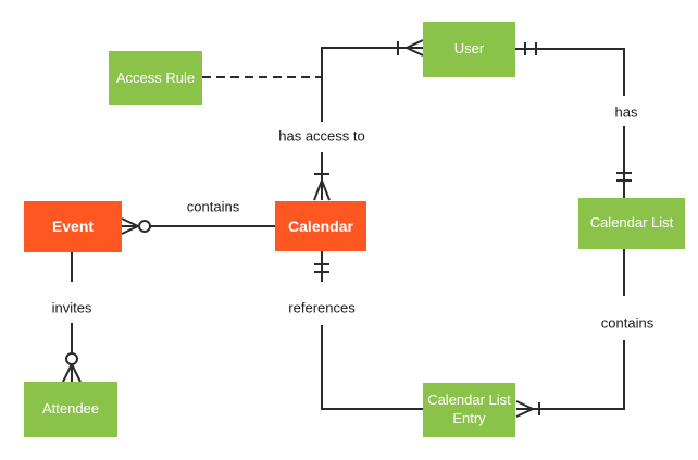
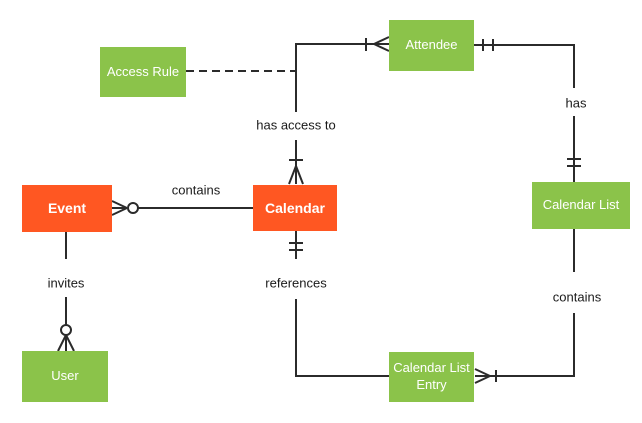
  Access Rule
- User
+ Attendee
  Event
  Calendar
  Calendar List
- Attendee
+ User
  Calendar List Entry
  has access to
  contains
  has
  references
  contains
  invites
